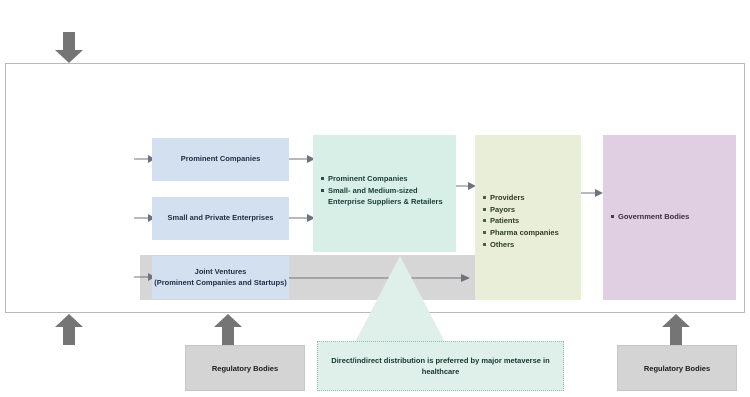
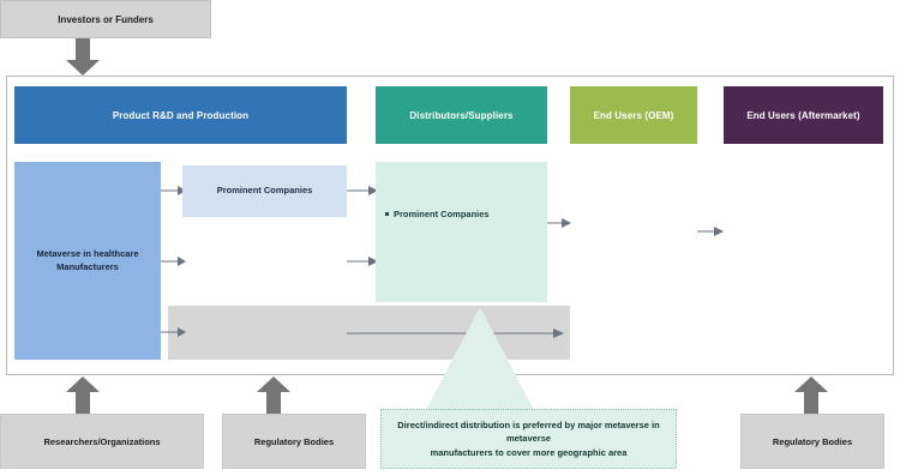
+ Investors or Funders
+ Product R&D and Production
+ Distributors/Suppliers
+ End Users (OEM)
+ End Users (Aftermarket)
+ Metaverse in healthcare
+ Manufacturers
  Prominent Companies
- Small and Private Enterprises
- Joint Ventures
- (Prominent Companies and Startups)
  Prominent Companies
- Small- and Medium-sized Enterprise Suppliers & Retailers
- Providers
- Payors
- Patients
- Pharma companies
- Others
- Government Bodies
- Direct/indirect distribution is preferred by major metaverse in healthcare
+ Direct/indirect distribution is preferred by major metaverse in metaverse
+ manufacturers to cover more geographic area
+ Researchers/Organizations
  Regulatory Bodies
  Regulatory Bodies
